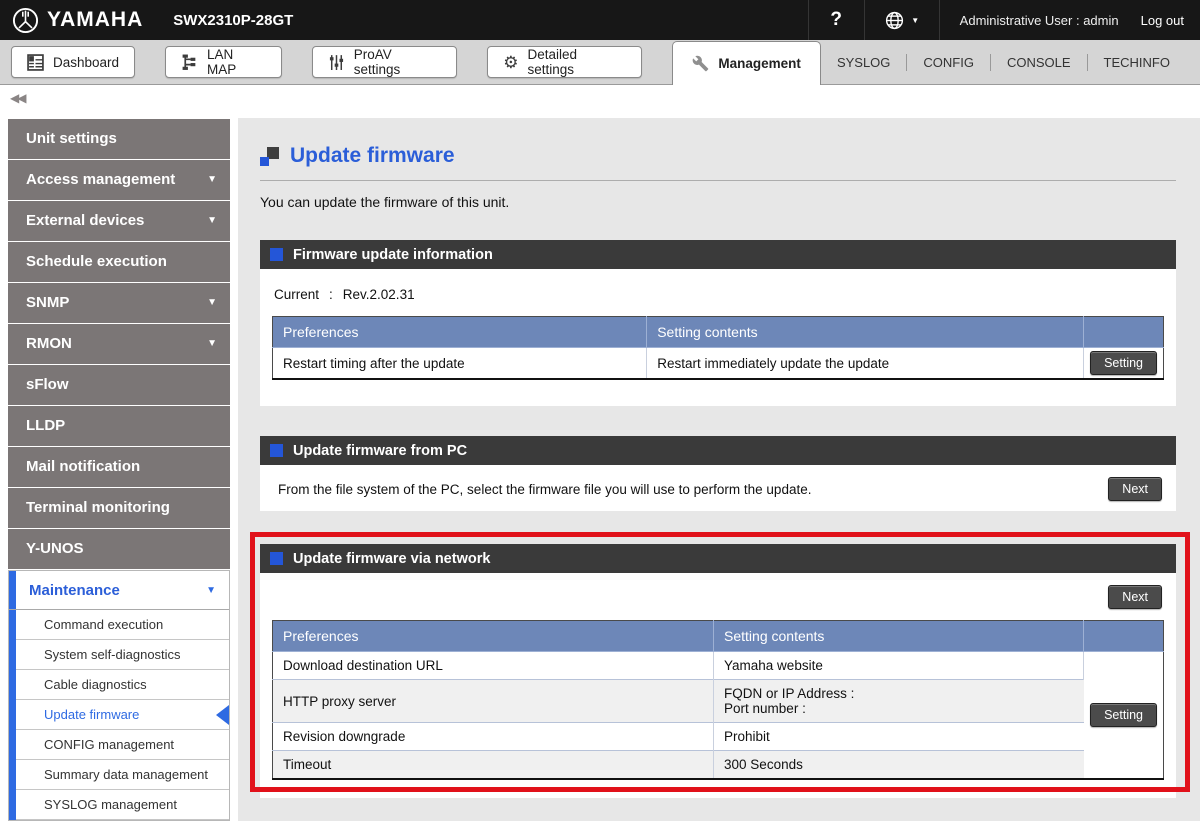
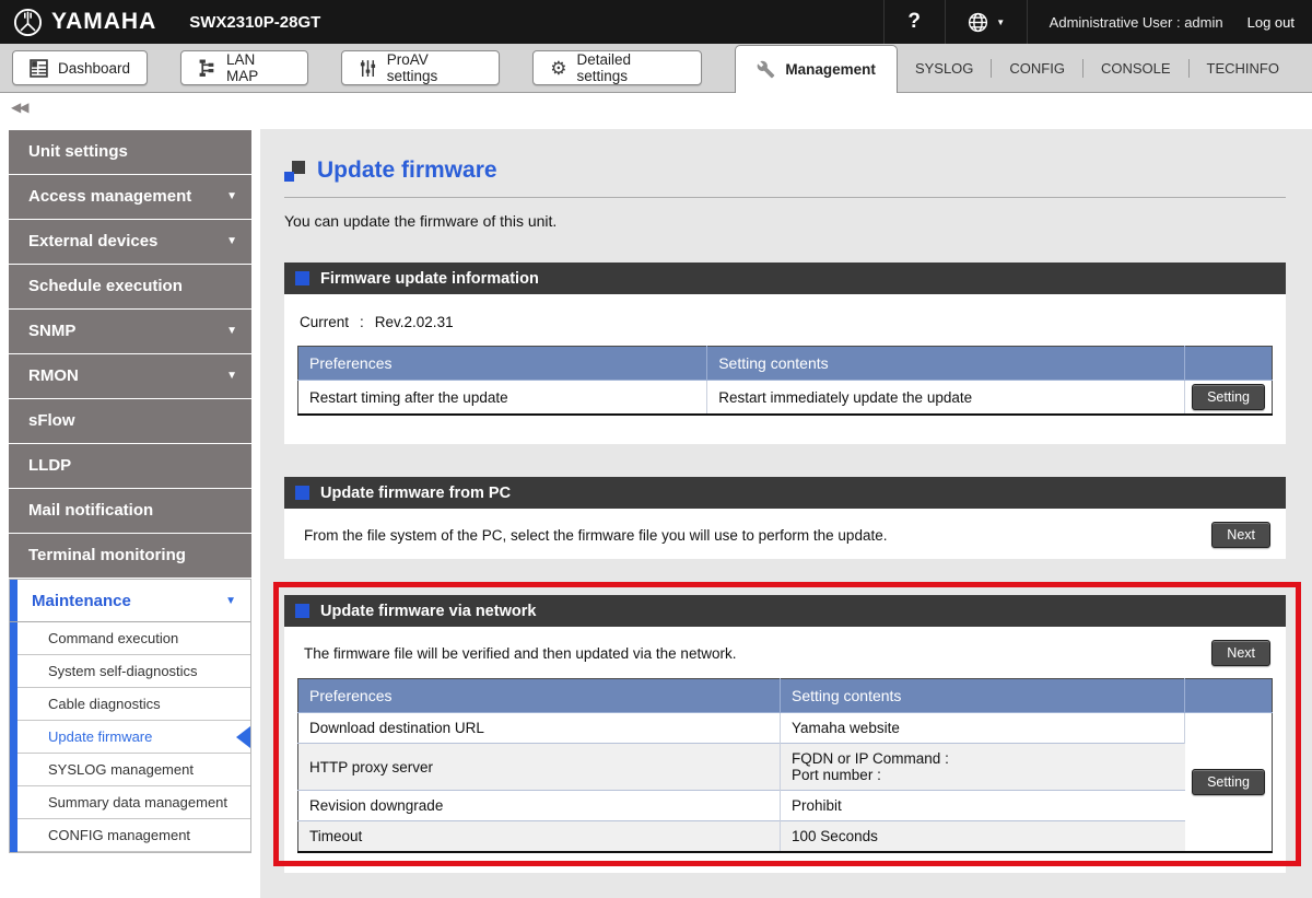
  YAMAHA
  SWX2310P-28GT
  ?
  ▼
  Administrative User : admin
  Log out
  Dashboard
  LAN MAP
  ProAV settings
  ⚙
  Detailed settings
  Management
  SYSLOG
  CONFIG
  CONSOLE
  TECHINFO
  ◀◀
  Unit settings
  Access management
  ▼
  External devices
  ▼
  Schedule execution
  SNMP
  ▼
  RMON
  ▼
  sFlow
  LLDP
  Mail notification
  Terminal monitoring
- Y-UNOS
  Maintenance
  ▼
  Command execution
  System self-diagnostics
  Cable diagnostics
  Update firmware
- CONFIG management
+ SYSLOG management
  Summary data management
- SYSLOG management
+ CONFIG management
  Update firmware
  You can update the firmware of this unit.
  Firmware update information
  Current : Rev.2.02.31
  Preferences	Setting contents
  Restart timing after the update	Restart immediately update the update	Setting
  Update firmware from PC
  From the file system of the PC, select the firmware file you will use to perform the update.
  Next
  Update firmware via network
+ The firmware file will be verified and then updated via the network.
  Next
  Preferences	Setting contents
  Download destination URL	Yamaha website	Setting
- HTTP proxy server	FQDN or IP Address : Port number :
+ HTTP proxy server	FQDN or IP Command : Port number :
  Revision downgrade	Prohibit
- Timeout	300 Seconds
+ Timeout	100 Seconds
